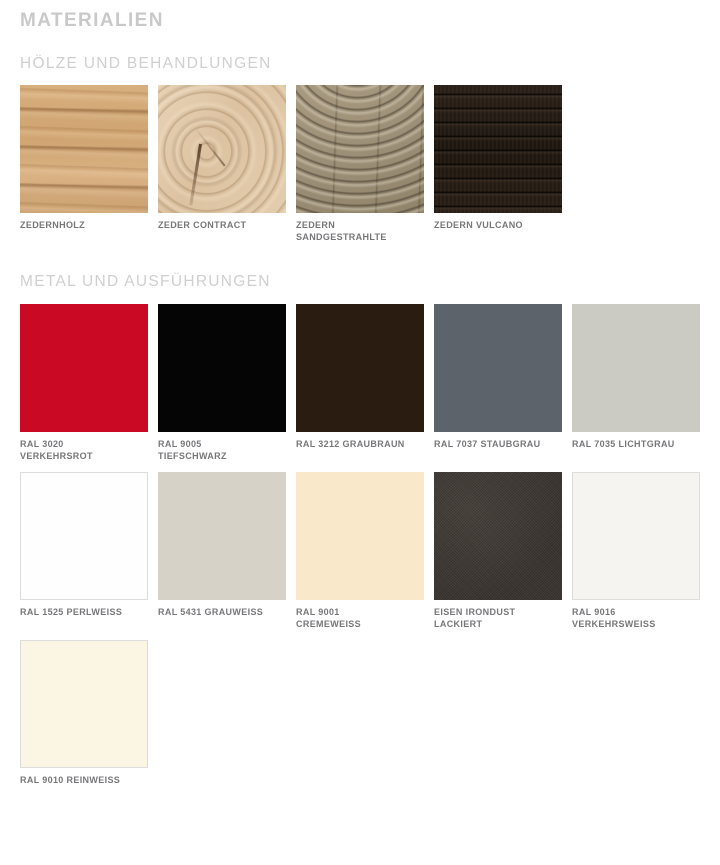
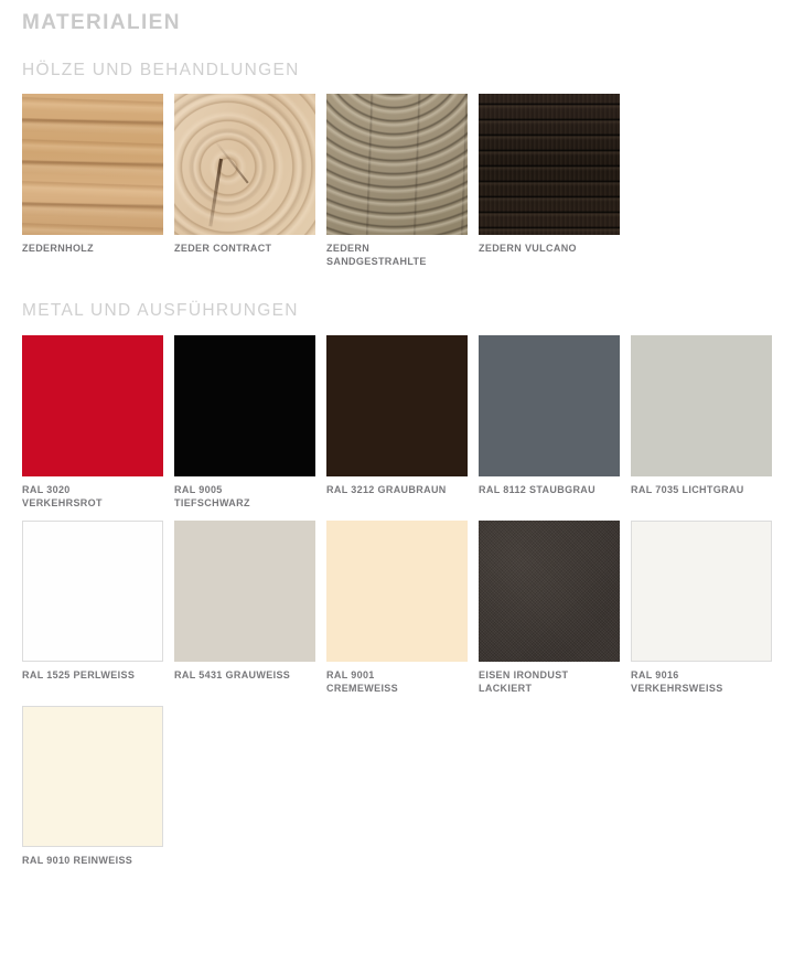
  MATERIALIEN
  HÖLZE UND BEHANDLUNGEN
  ZEDERNHOLZ
  ZEDER CONTRACT
  ZEDERN
  SANDGESTRAHLTE
  ZEDERN VULCANO
  METAL UND AUSFÜHRUNGEN
  RAL 3020
  VERKEHRSROT
  RAL 9005
  TIEFSCHWARZ
  RAL 3212 GRAUBRAUN
- RAL 7037 STAUBGRAU
+ RAL 8112 STAUBGRAU
  RAL 7035 LICHTGRAU
  RAL 1525 PERLWEISS
  RAL 5431 GRAUWEISS
  RAL 9001
  CREMEWEISS
  EISEN IRONDUST
  LACKIERT
  RAL 9016
  VERKEHRSWEISS
  RAL 9010 REINWEISS
